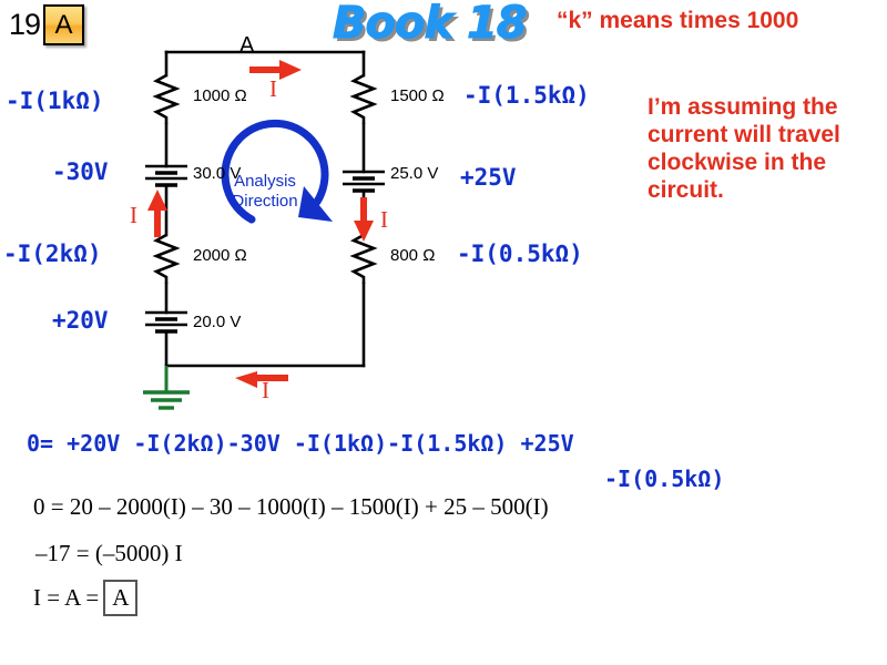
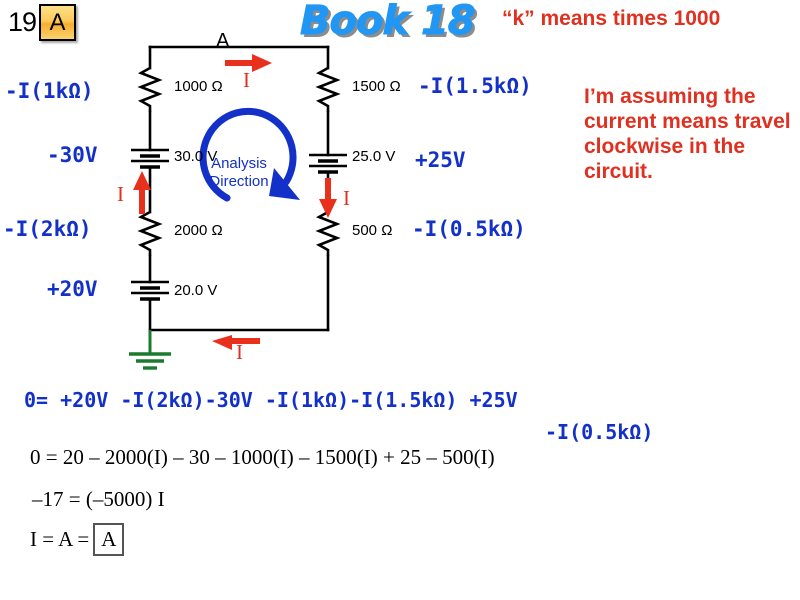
  19
  A
  Book 18
  “k” means times 1000
- I’m assuming the current will travel clockwise in the circuit.
+ I’m assuming the current means travel clockwise in the circuit.
  A
  1000 Ω
  1500 Ω
  30.0 V
  25.0 V
  2000 Ω
- 800 Ω
+ 500 Ω
  20.0 V
  -I(1kΩ)
  -30V
  -I(2kΩ)
  +20V
  -I(1.5kΩ)
  +25V
  -I(0.5kΩ)
  Analysis
  Direction
  I
  I
  I
  I
  0= +20V -I(2kΩ)-30V -I(1kΩ)-I(1.5kΩ) +25V
  -I(0.5kΩ)
  0 = 20 – 2000(I) – 30 – 1000(I) – 1500(I) + 25 – 500(I)
  –17 = (–5000) I
  I =
  A =
  A
